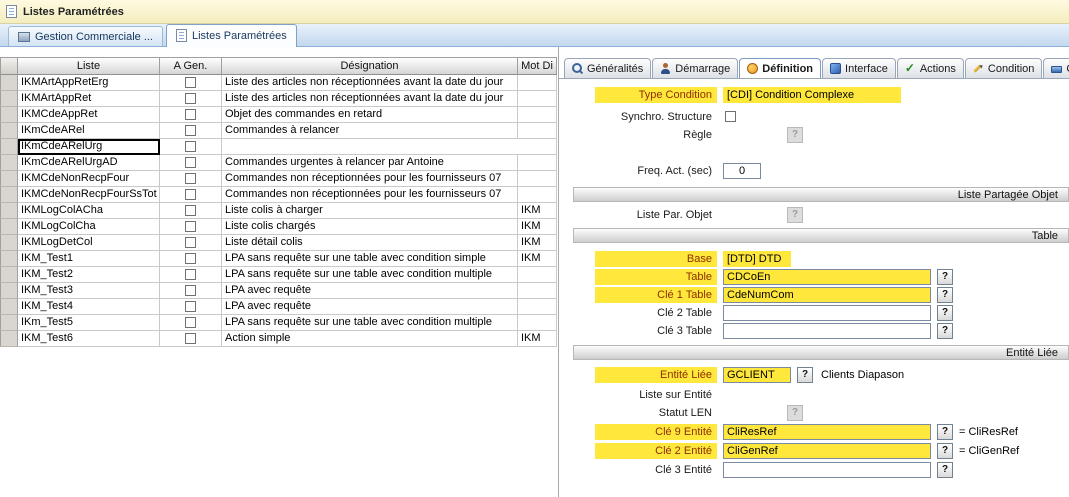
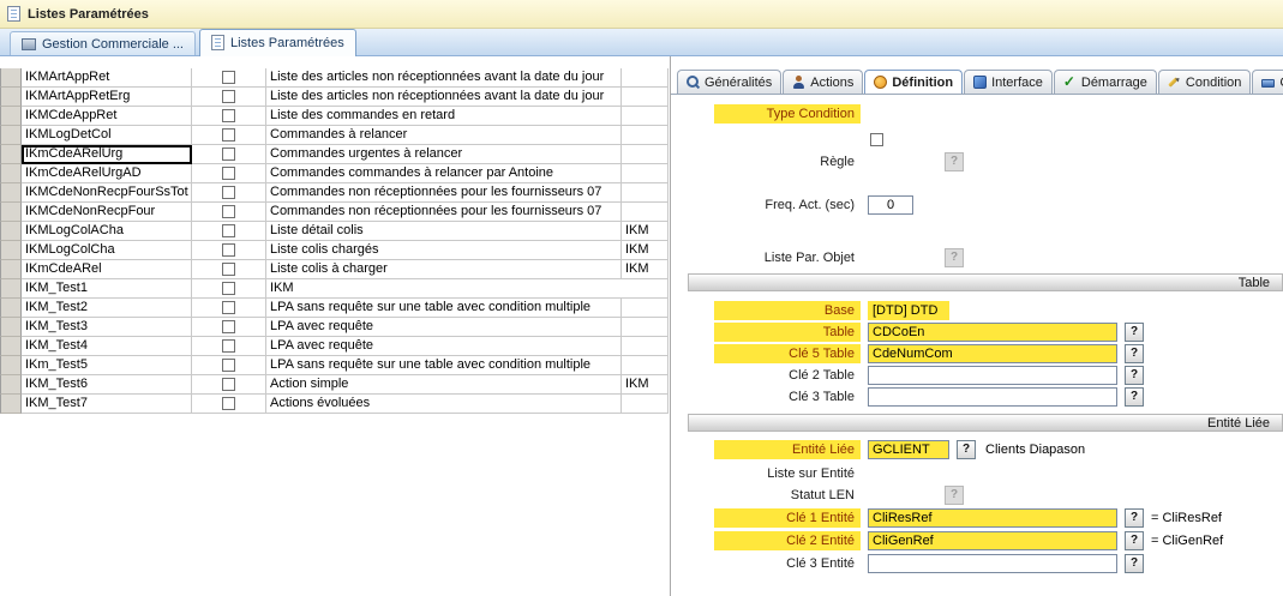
  Listes Paramétrées
  Gestion Commerciale ...
  Listes Paramétrées
- Liste
- A Gen.
- Désignation
- Mot Di
- IKMArtAppRetErg
+ IKMArtAppRet
  Liste des articles non réceptionnées avant la date du jour
- IKMArtAppRet
+ IKMArtAppRetErg
  Liste des articles non réceptionnées avant la date du jour
  IKMCdeAppRet
- Objet des commandes en retard
+ Liste des commandes en retard
- IKmCdeARel
+ IKMLogDetCol
  Commandes à relancer
  IKmCdeARelUrg
+ Commandes urgentes à relancer
  IKmCdeARelUrgAD
- Commandes urgentes à relancer par Antoine
+ Commandes commandes à relancer par Antoine
- IKMCdeNonRecpFour
+ IKMCdeNonRecpFourSsTot
  Commandes non réceptionnées pour les fournisseurs 07
- IKMCdeNonRecpFourSsTot
+ IKMCdeNonRecpFour
  Commandes non réceptionnées pour les fournisseurs 07
  IKMLogColACha
- Liste colis à charger
+ Liste détail colis
  IKM
  IKMLogColCha
  Liste colis chargés
  IKM
- IKMLogDetCol
+ IKmCdeARel
- Liste détail colis
+ Liste colis à charger
  IKM
  IKM_Test1
- LPA sans requête sur une table avec condition simple
  IKM
  IKM_Test2
  LPA sans requête sur une table avec condition multiple
  IKM_Test3
  LPA avec requête
  IKM_Test4
  LPA avec requête
  IKm_Test5
  LPA sans requête sur une table avec condition multiple
  IKM_Test6
  Action simple
  IKM
+ IKM_Test7
+ Actions évoluées
  Généralités
- Démarrage
+ Actions
  Définition
  Interface
- Actions
+ Démarrage
  Condition
  Type Condition
- [CDI] Condition Complexe
- Synchro. Structure
  Règle
  ?
  Freq. Act. (sec)
  0
- Liste Partagée Objet
  Liste Par. Objet
  ?
  Table
  Base
  [DTD] DTD
  Table
  CDCoEn
  ?
- Clé 1 Table
+ Clé 5 Table
  CdeNumCom
  ?
  Clé 2 Table
  ?
  Clé 3 Table
  ?
  Entité Liée
  Entité Liée
  GCLIENT
  ?
  Clients Diapason
  Liste sur Entité
  Statut LEN
  ?
- Clé 9 Entité
+ Clé 1 Entité
  CliResRef
  ?
  = CliResRef
  Clé 2 Entité
  CliGenRef
  ?
  = CliGenRef
  Clé 3 Entité
  ?
